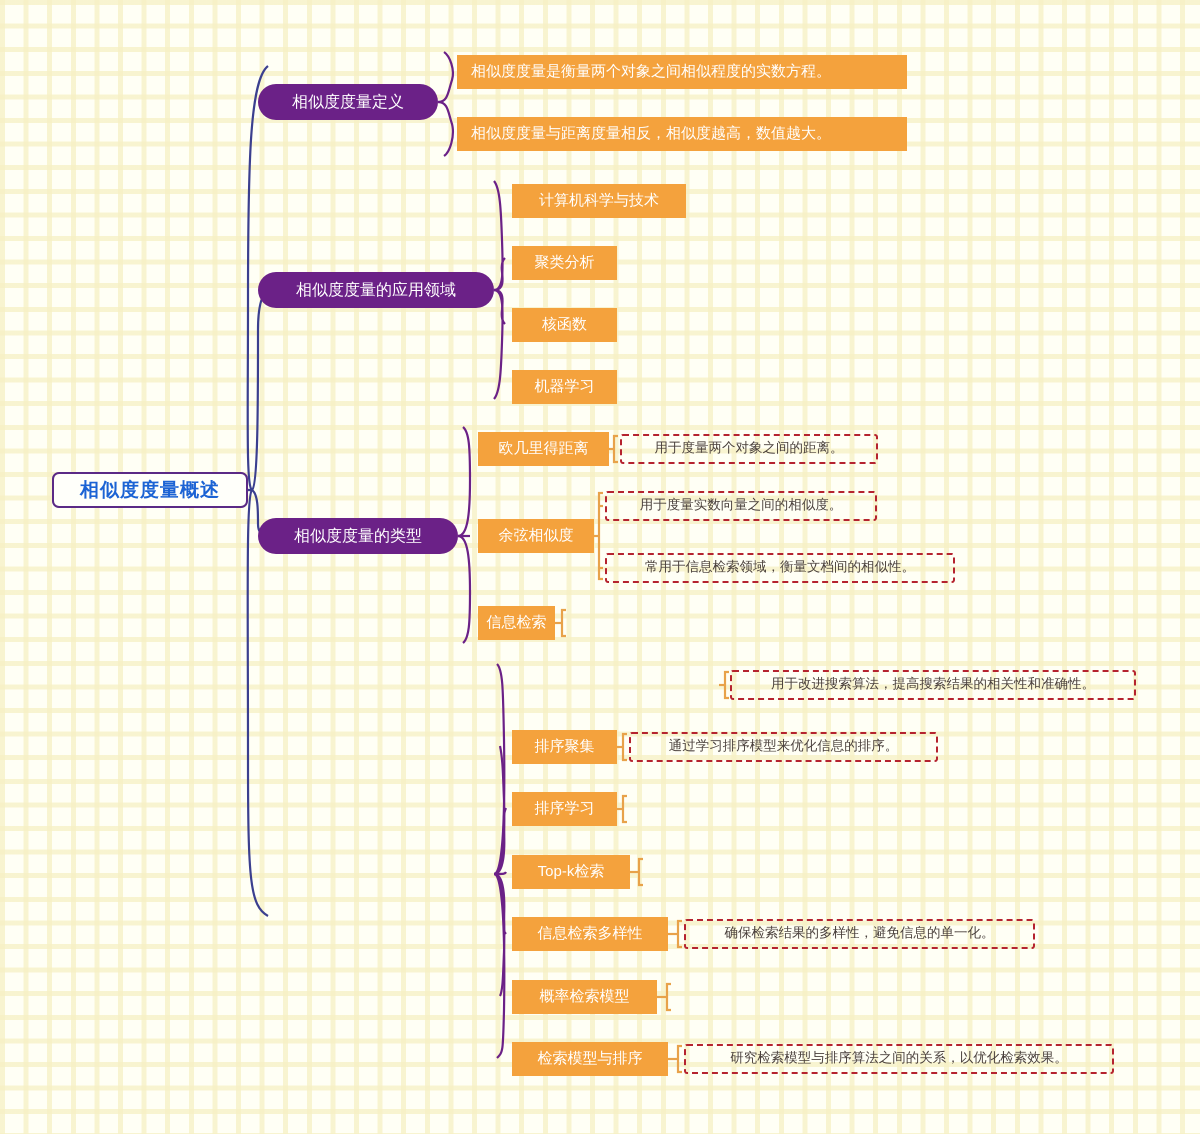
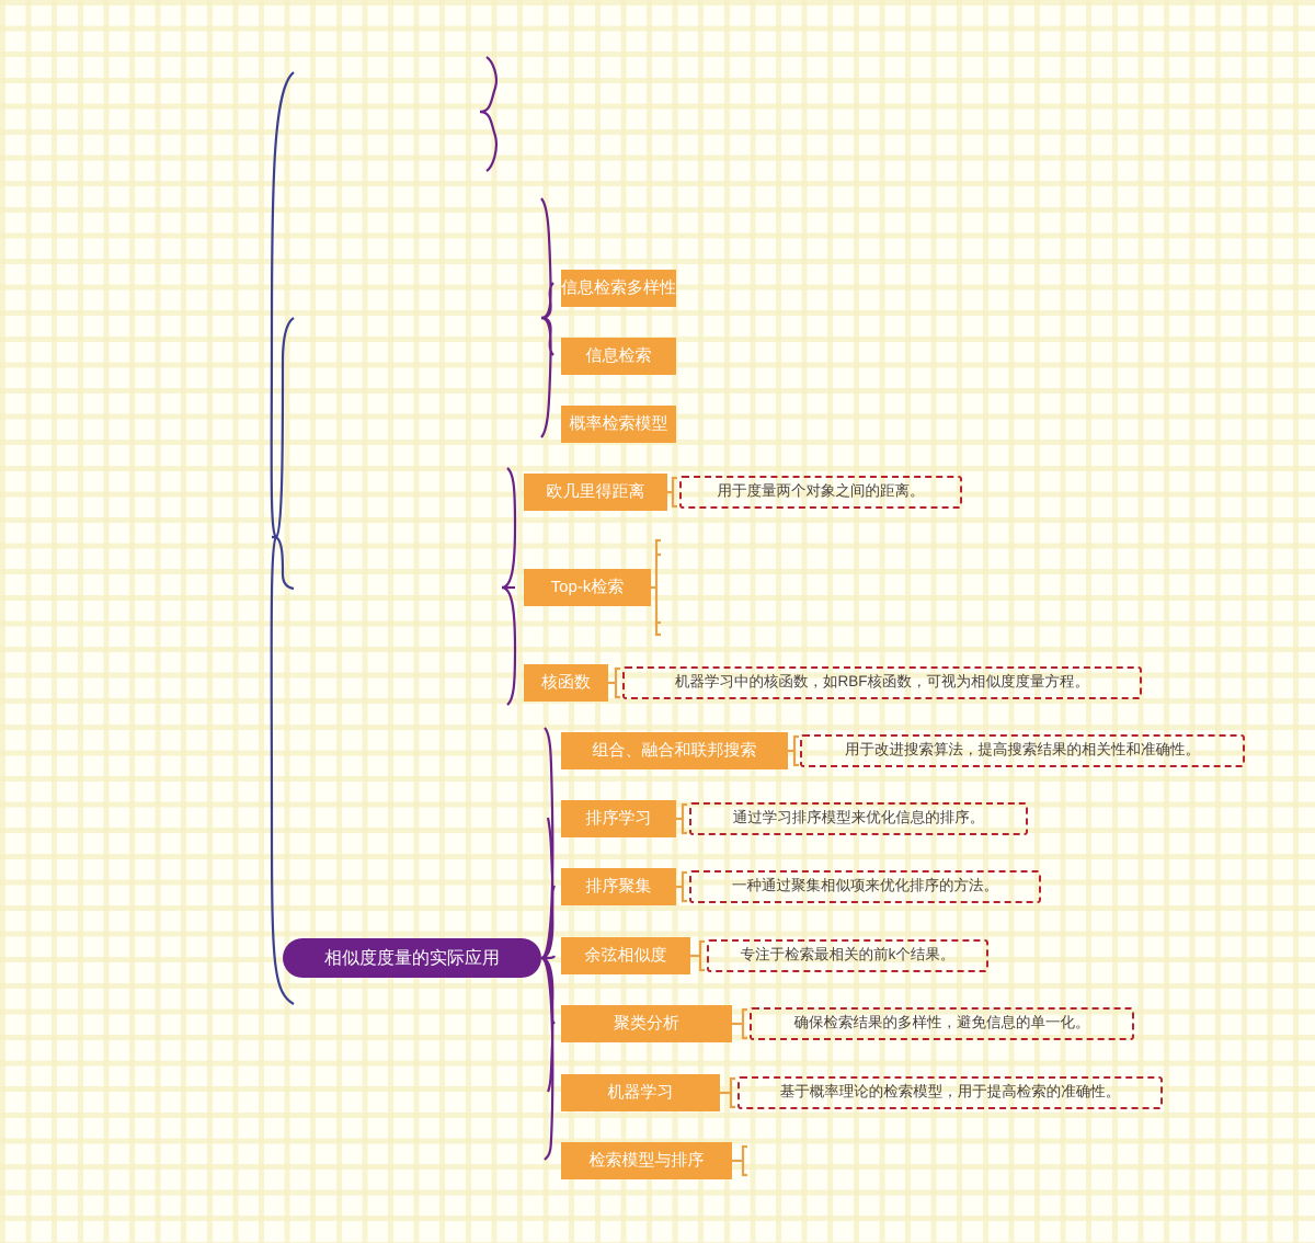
- 相似度度量概述
- 相似度度量定义
- 相似度度量是衡量两个对象之间相似程度的实数方程。
- 相似度度量与距离度量相反，相似度越高，数值越大。
- 相似度度量的应用领域
- 计算机科学与技术
- 聚类分析
+ 信息检索多样性
- 核函数
+ 信息检索
- 机器学习
+ 概率检索模型
- 相似度度量的类型
  欧几里得距离
  用于度量两个对象之间的距离。
- 余弦相似度
+ Top-k检索
- 用于度量实数向量之间的相似度。
- 常用于信息检索领域，衡量文档间的相似性。
- 信息检索
+ 核函数
+ 机器学习中的核函数，如RBF核函数，可视为相似度度量方程。
+ 相似度度量的实际应用
+ 组合、融合和联邦搜索
  用于改进搜索算法，提高搜索结果的相关性和准确性。
- 排序聚集
+ 排序学习
  通过学习排序模型来优化信息的排序。
- 排序学习
+ 排序聚集
+ 一种通过聚集相似项来优化排序的方法。
- Top-k检索
+ 余弦相似度
+ 专注于检索最相关的前k个结果。
- 信息检索多样性
+ 聚类分析
  确保检索结果的多样性，避免信息的单一化。
- 概率检索模型
+ 机器学习
+ 基于概率理论的检索模型，用于提高检索的准确性。
  检索模型与排序
- 研究检索模型与排序算法之间的关系，以优化检索效果。
